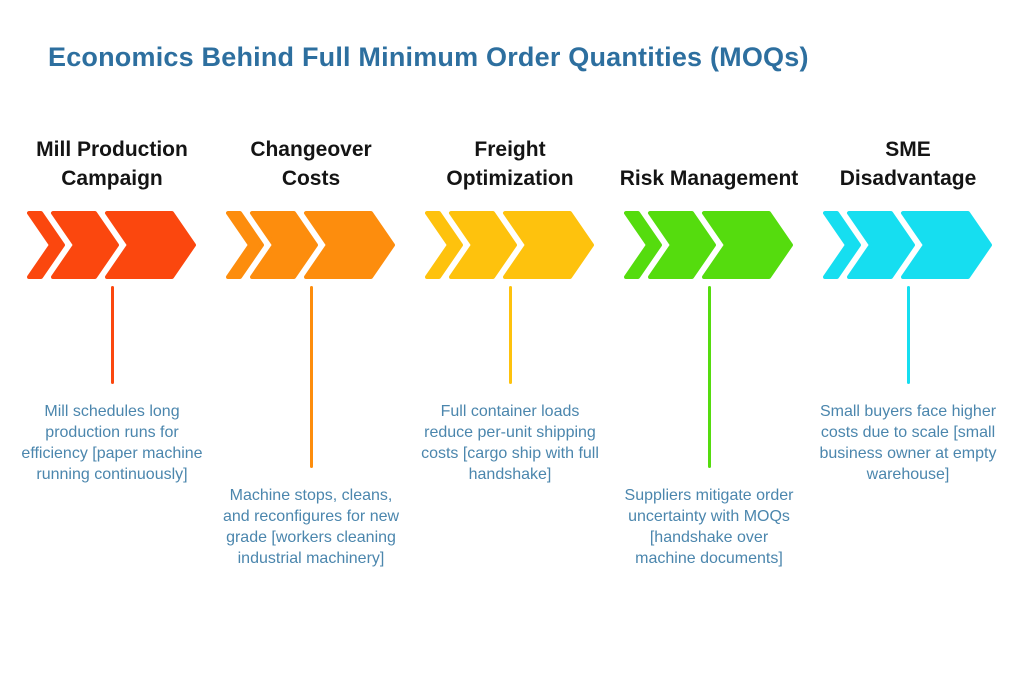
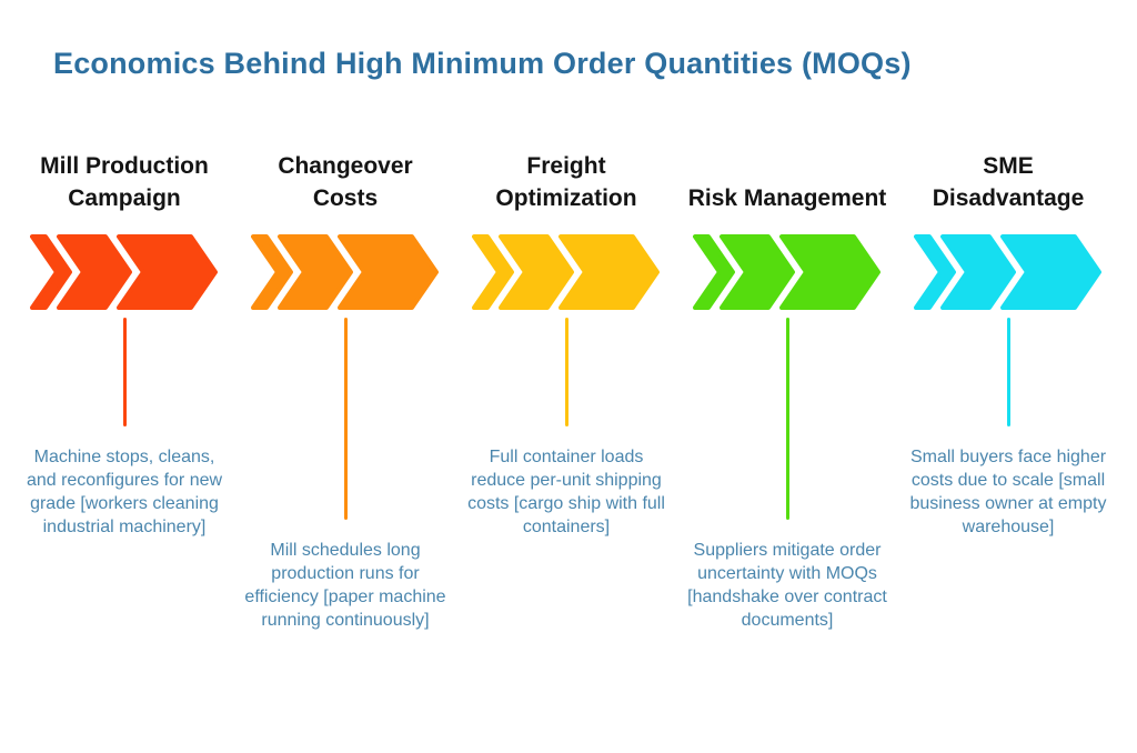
- Economics Behind Full Minimum Order Quantities (MOQs)
+ Economics Behind High Minimum Order Quantities (MOQs)
  Mill Production Campaign
- Mill schedules long production runs for efficiency [paper machine running continuously]
+ Machine stops, cleans, and reconfigures for new grade [workers cleaning industrial machinery]
  Changeover Costs
- Machine stops, cleans, and reconfigures for new grade [workers cleaning industrial machinery]
+ Mill schedules long production runs for efficiency [paper machine running continuously]
  Freight Optimization
- Full container loads reduce per-unit shipping costs [cargo ship with full handshake]
+ Full container loads reduce per-unit shipping costs [cargo ship with full containers]
  Risk Management
- Suppliers mitigate order uncertainty with MOQs [handshake over machine documents]
+ Suppliers mitigate order uncertainty with MOQs [handshake over contract documents]
  SME Disadvantage
  Small buyers face higher costs due to scale [small business owner at empty warehouse]
